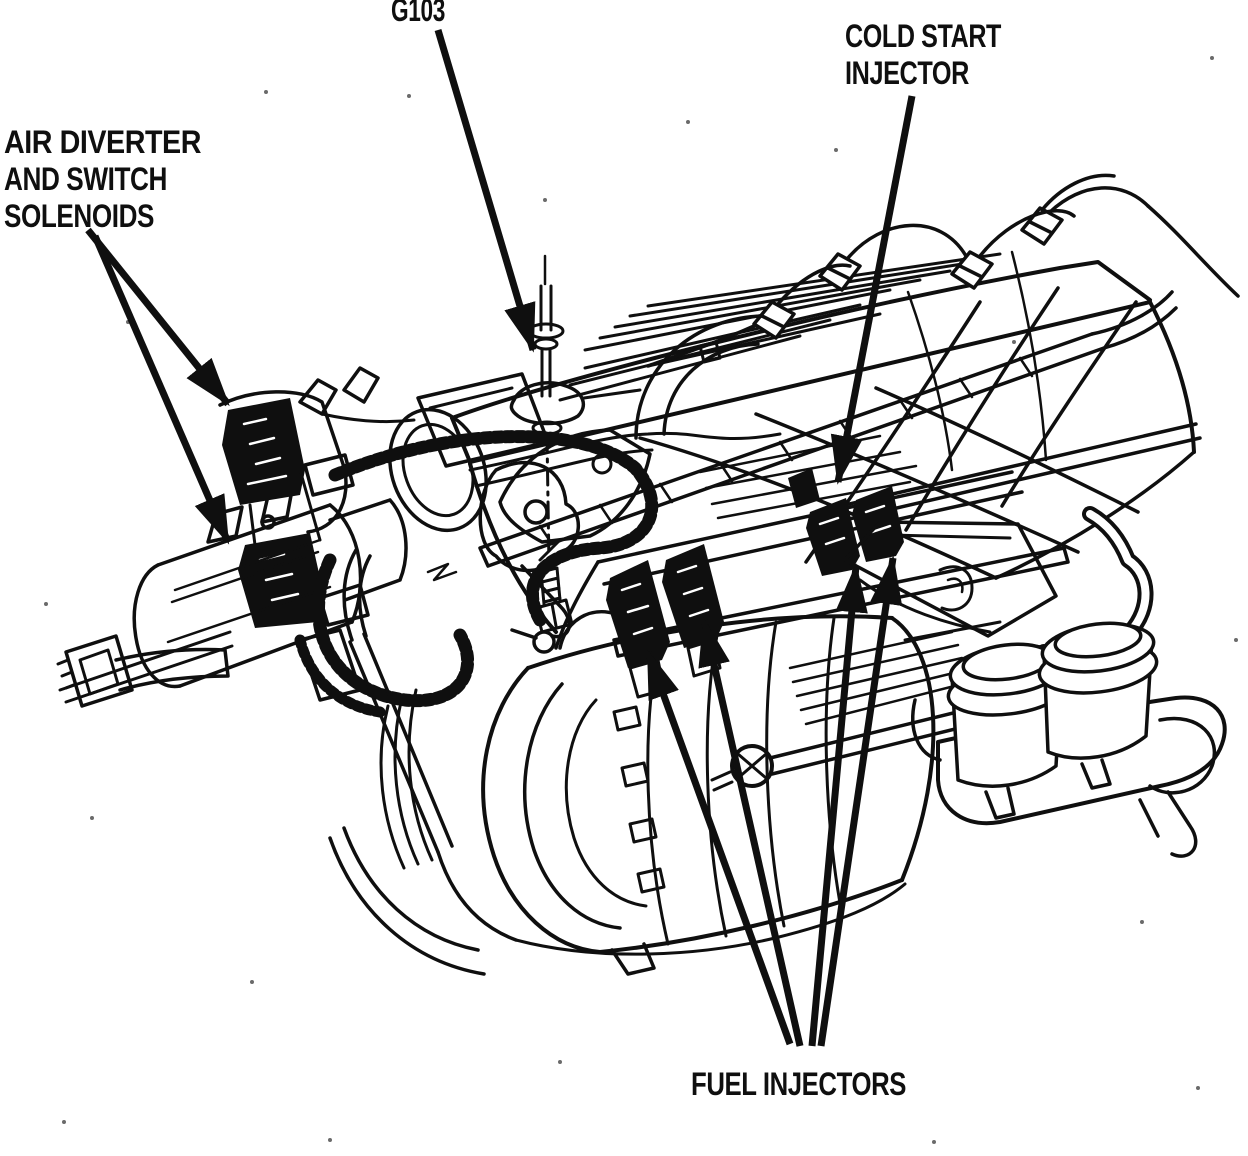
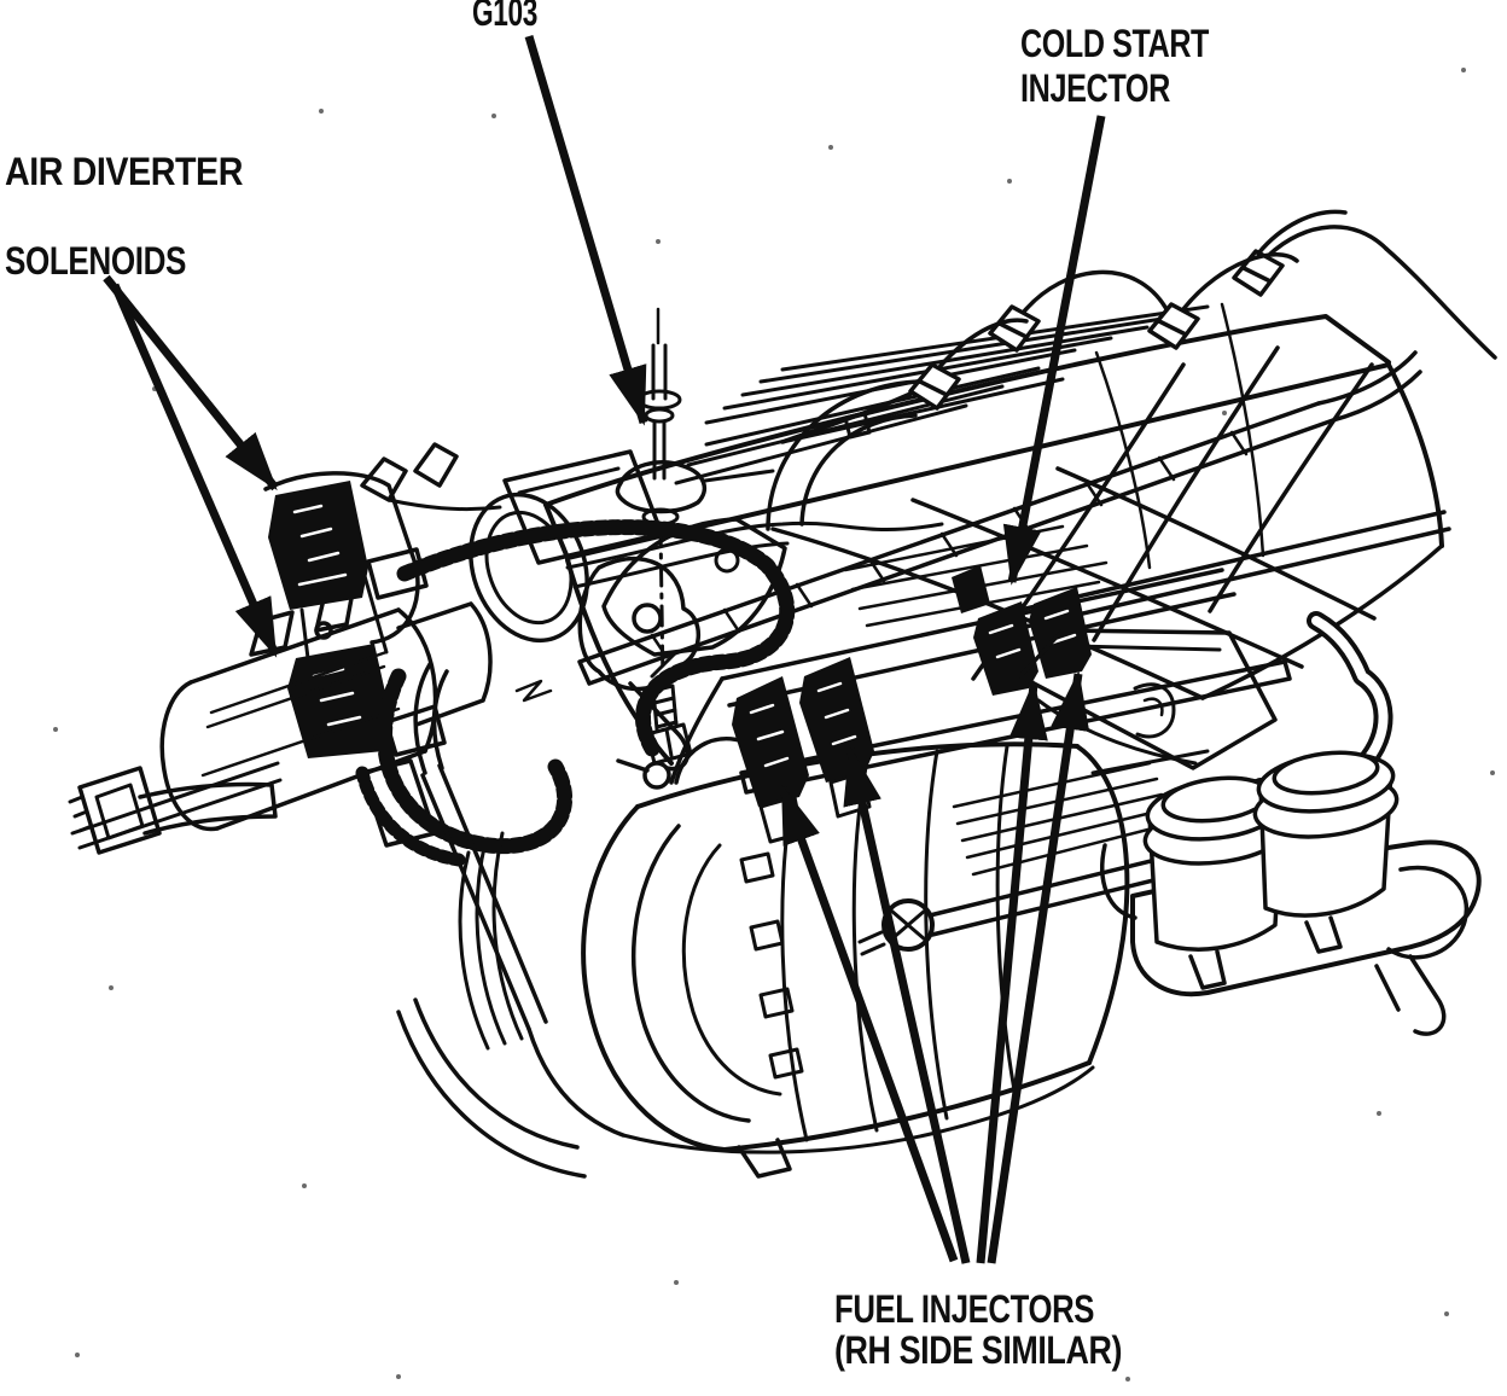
  AIR DIVERTER
- AND SWITCH
  SOLENOIDS
  G103
  COLD START
  INJECTOR
  FUEL INJECTORS
+ (RH SIDE SIMILAR)
